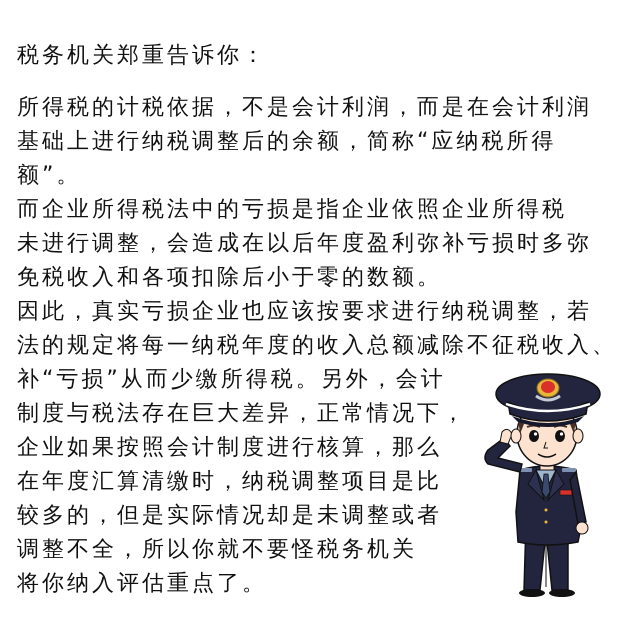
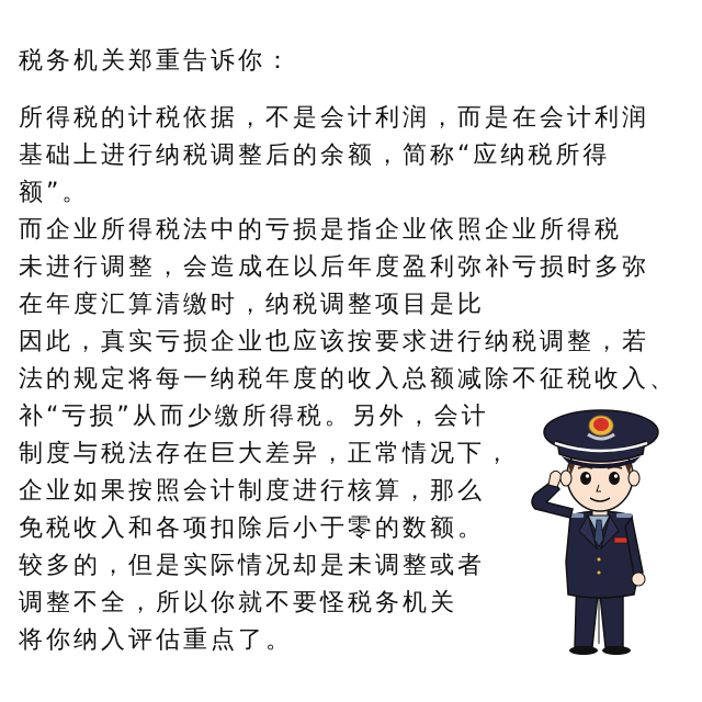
  税务机关郑重告诉你：
  所得税的计税依据，不是会计利润，而是在会计利润
  基础上进行纳税调整后的余额，简称“应纳税所得
  额”。
  而企业所得税法中的亏损是指企业依照企业所得税
  未进行调整，会造成在以后年度盈利弥补亏损时多弥
- 免税收入和各项扣除后小于零的数额。
+ 在年度汇算清缴时，纳税调整项目是比
  因此，真实亏损企业也应该按要求进行纳税调整，若
  法的规定将每一纳税年度的收入总额减除不征税收入、
  补“亏损”从而少缴所得税。另外，会计
  制度与税法存在巨大差异，正常情况下，
  企业如果按照会计制度进行核算，那么
- 在年度汇算清缴时，纳税调整项目是比
+ 免税收入和各项扣除后小于零的数额。
  较多的，但是实际情况却是未调整或者
  调整不全，所以你就不要怪税务机关
  将你纳入评估重点了。
